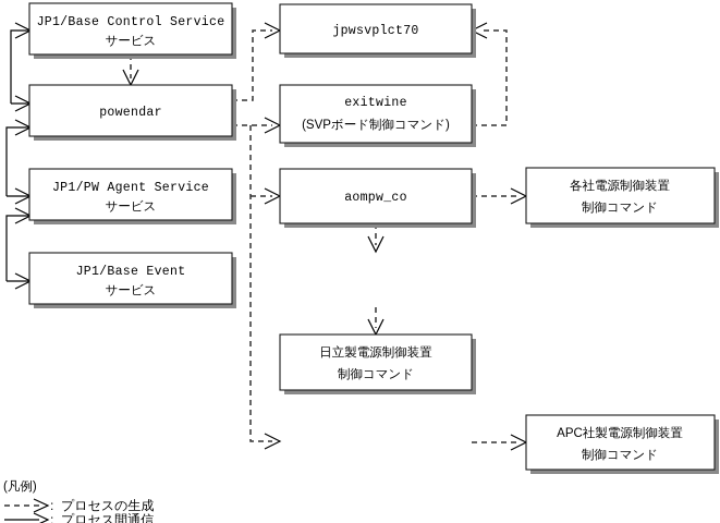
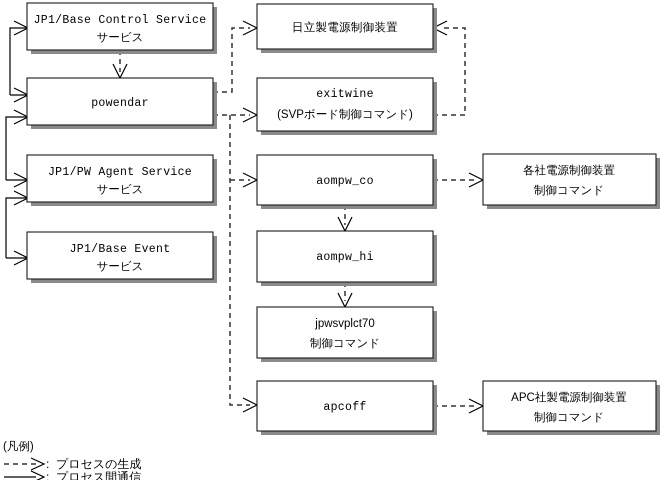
  JP1/Base Control Service
  サービス
  powendar
  JP1/PW Agent Service
  サービス
  JP1/Base Event
  サービス
- jpwsvplct70
+ 日立製電源制御装置
  exitwine
  (SVPボード制御コマンド)
  aompw_co
+ aompw_hi
- 日立製電源制御装置
+ jpwsvplct70
  制御コマンド
+ apcoff
  各社電源制御装置
  制御コマンド
  APC社製電源制御装置
  制御コマンド
  (凡例)
  :
  プロセスの生成
  :
  プロセス間通信
